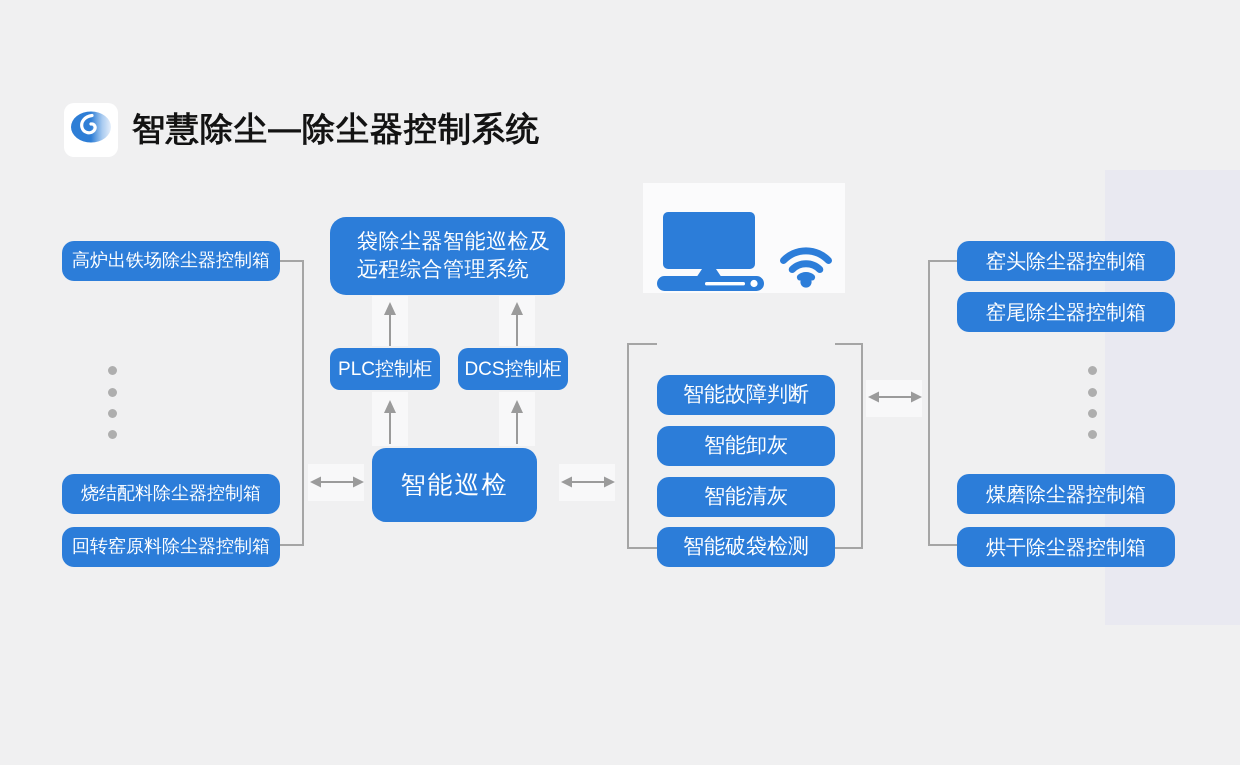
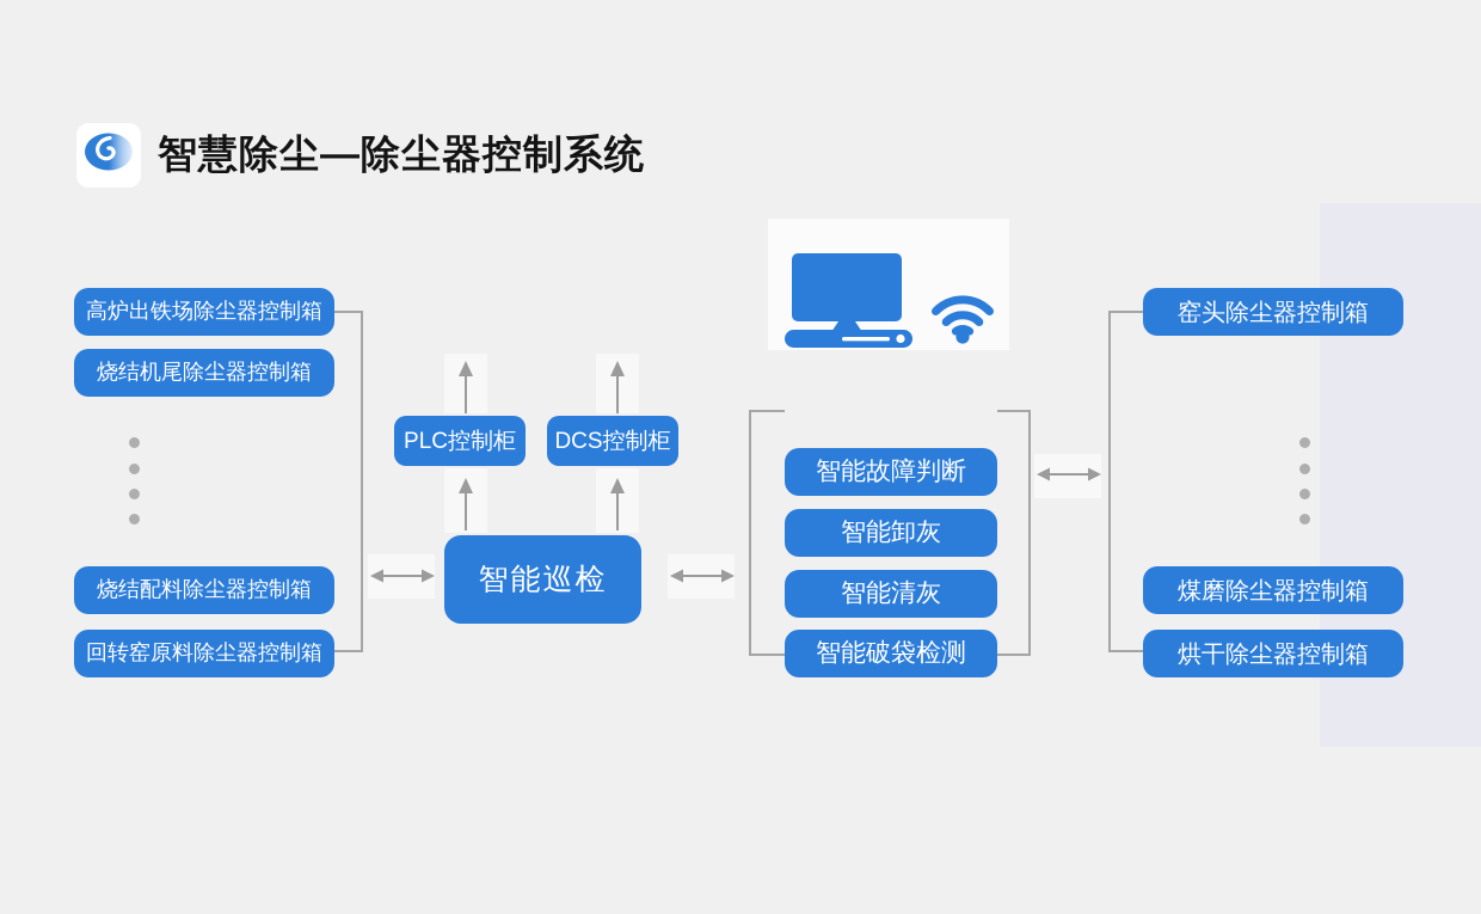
  智慧除尘—除尘器控制系统
  高炉出铁场除尘器控制箱
+ 烧结机尾除尘器控制箱
  烧结配料除尘器控制箱
  回转窑原料除尘器控制箱
- 袋除尘器智能巡检及
- 远程综合管理系统
  PLC控制柜
  DCS控制柜
  智能巡检
  智能故障判断
  智能卸灰
  智能清灰
  智能破袋检测
  窑头除尘器控制箱
- 窑尾除尘器控制箱
  煤磨除尘器控制箱
  烘干除尘器控制箱
